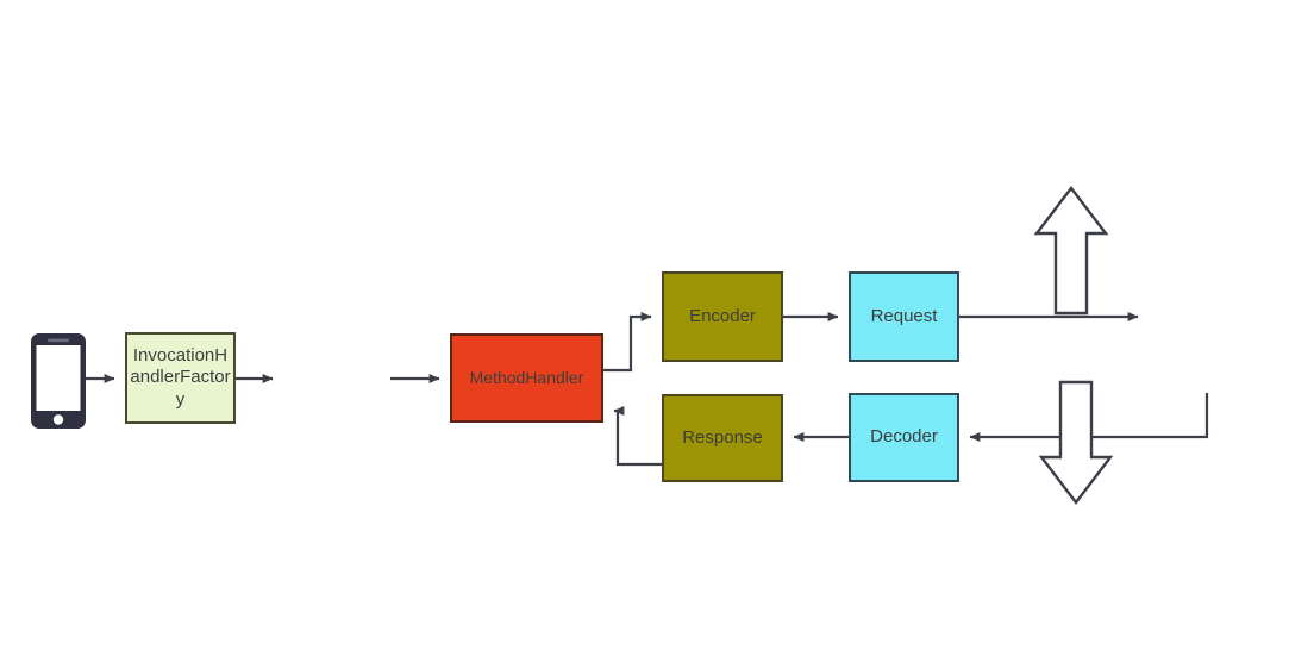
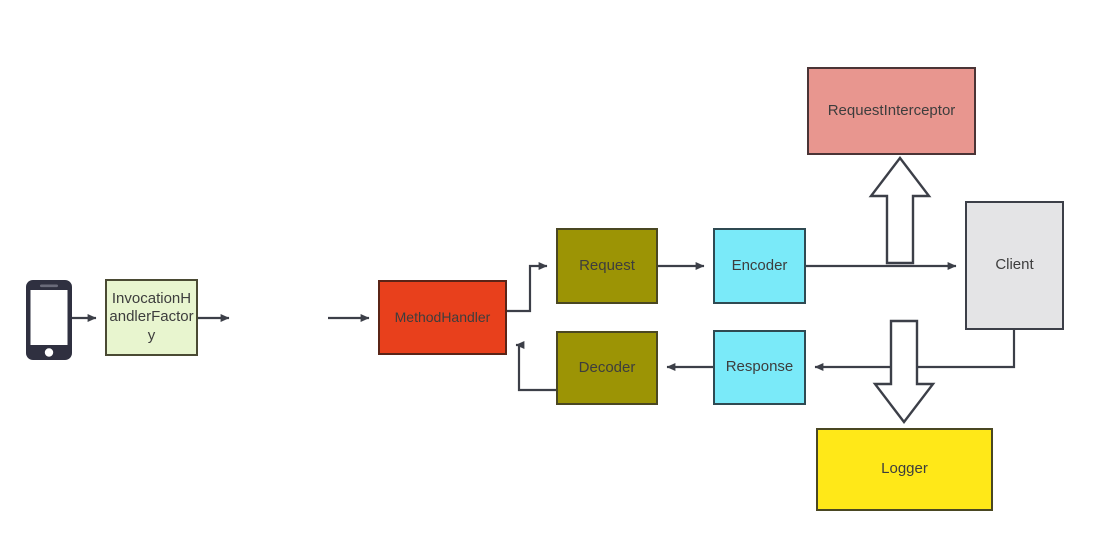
  InvocationHandlerFactory
  MethodHandler
- Encoder
+ Request
- Response
+ Decoder
- Request
+ Encoder
- Decoder
+ Response
+ Client
+ RequestInterceptor
+ Logger
